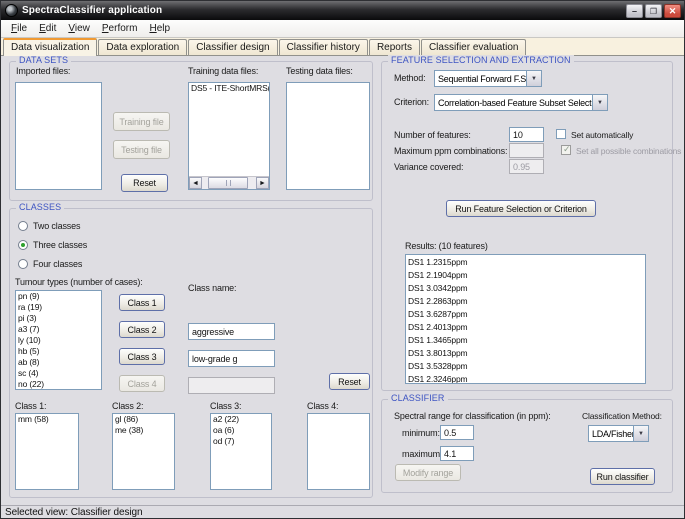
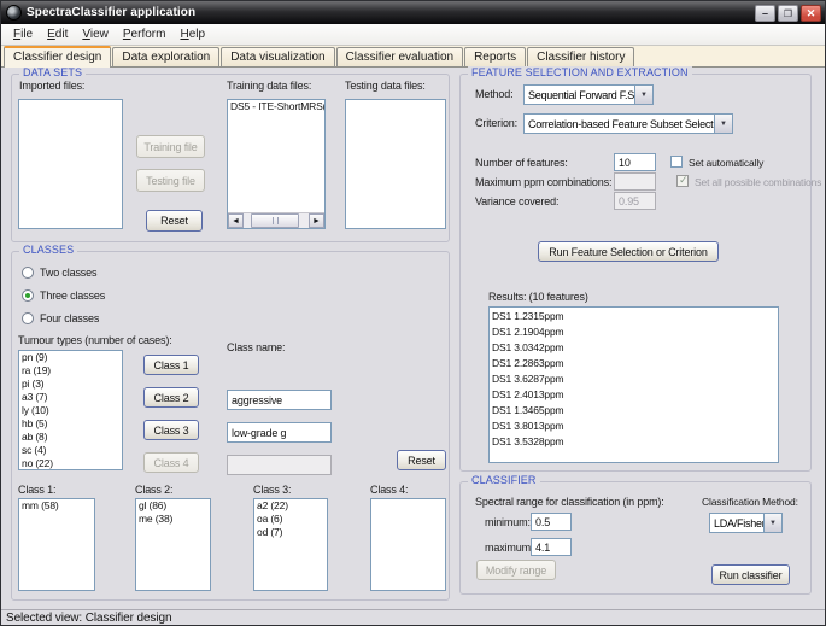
  SpectraClassifier application
  File
  Edit
  View
  Perform
  Help
- Data visualization
+ Classifier design
  Data exploration
- Classifier design
+ Data visualization
- Classifier history
+ Classifier evaluation
  Reports
- Classifier evaluation
+ Classifier history
  DATA SETS
  Imported files:
  Training file
  Testing file
  Reset
  Training data files:
  DS5 - ITE-ShortMRS(
  Testing data files:
  CLASSES
  Two classes
  Three classes
  Four classes
  Tumour types (number of cases):
  pn (9)
  ra (19)
  pi (3)
  a3 (7)
  ly (10)
  hb (5)
  ab (8)
  sc (4)
  no (22)
  Class 1
  Class 2
  Class 3
  Class 4
  Class name:
  aggressive
  low-grade g
  Reset
  Class 1:
  mm (58)
  Class 2:
  gl (86)
  me (38)
  Class 3:
  a2 (22)
  oa (6)
  od (7)
  Class 4:
  FEATURE SELECTION AND EXTRACTION
  Method:
  Sequential Forward F.S
  Criterion:
  Correlation-based Feature Subset Select
  Number of features:
  10
  Set automatically
  Maximum ppm combinations:
  Set all possible combinations
  Variance covered:
  0.95
  Run Feature Selection or Criterion
  Results: (10 features)
  DS1 1.2315ppm
  DS1 2.1904ppm
  DS1 3.0342ppm
  DS1 2.2863ppm
  DS1 3.6287ppm
  DS1 2.4013ppm
  DS1 1.3465ppm
  DS1 3.8013ppm
  DS1 3.5328ppm
- DS1 2.3246ppm
  CLASSIFIER
  Spectral range for classification (in ppm):
  minimum:
  0.5
  maximum
  4.1
  Modify range
  Classification Method:
  LDA/Fishe
  Run classifier
  Selected view: Classifier design
